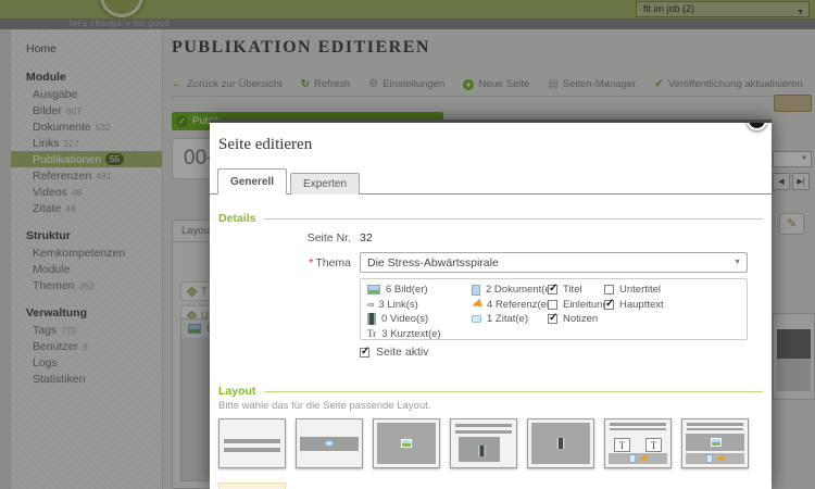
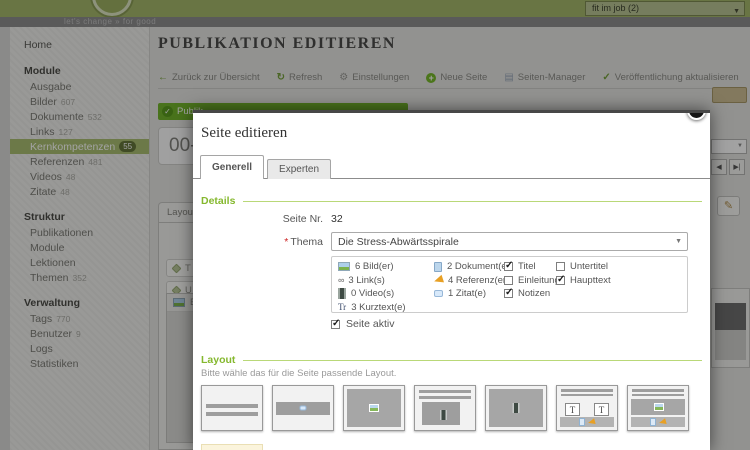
  fit im job (2)
  let's change » for good
  Home
  Module
  Ausgabe
  Bilder
  607
  Dokumente
  532
  Links
  127
- Publikationen
+ Kernkompetenzen
  55
  Referenzen
  481
  Videos
  48
  Zitate
  48
  Struktur
- Kernkompetenzen
+ Publikationen
  Module
+ Lektionen
  Themen
  352
  Verwaltung
  Tags
  770
  Benutzer
  9
  Logs
  Statistiken
  PUBLIKATION EDITIEREN
  ←
  Zurück zur Übersicht
  ↻
  Refresh
  ⚙
  Einstellungen
  +
  Neue Seite
  ▤
  Seiten-Manager
  ✓
  Veröffentlichung aktualisieren
  ✓
  Layou
  T
  U
  ✎
  Seite editieren
  Generell
  Experten
  Details
  Seite Nr.
  32
  * Thema
  Die Stress-Abwärtsspirale
  6 Bild(er)
  ∞
  3 Link(s)
  0 Video(s)
  Tr
  3 Kurztext(e)
  2 Dokument(
  4 Referenz(e
  1 Zitat(e)
  Titel
  Einleitun
  Notizen
  Untertitel
  Haupttext
  Seite aktiv
  Layout
  Bitte wähle das für die Seite passende Layout.
  T
  T
